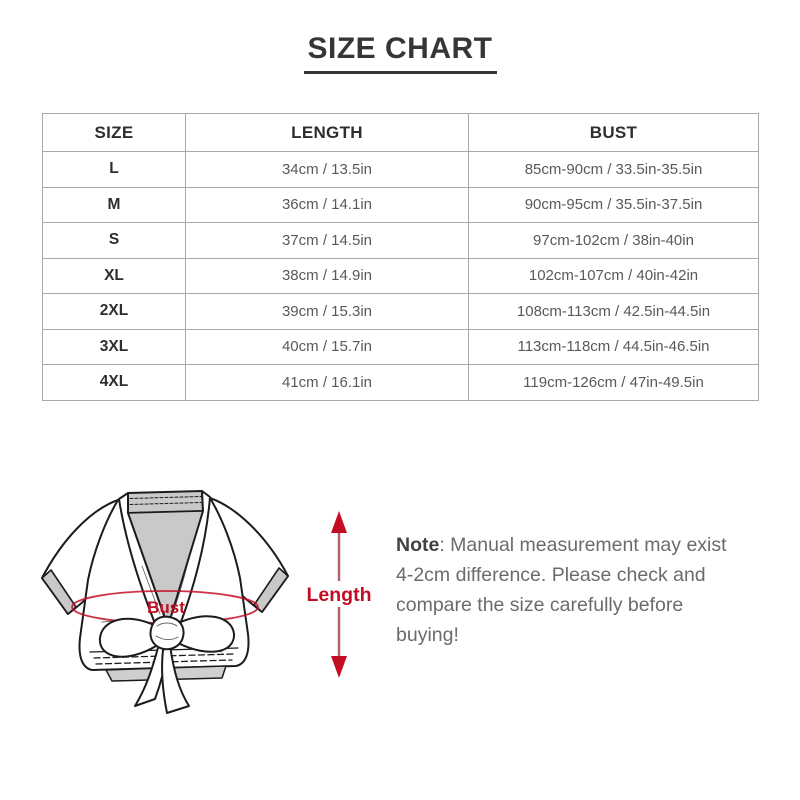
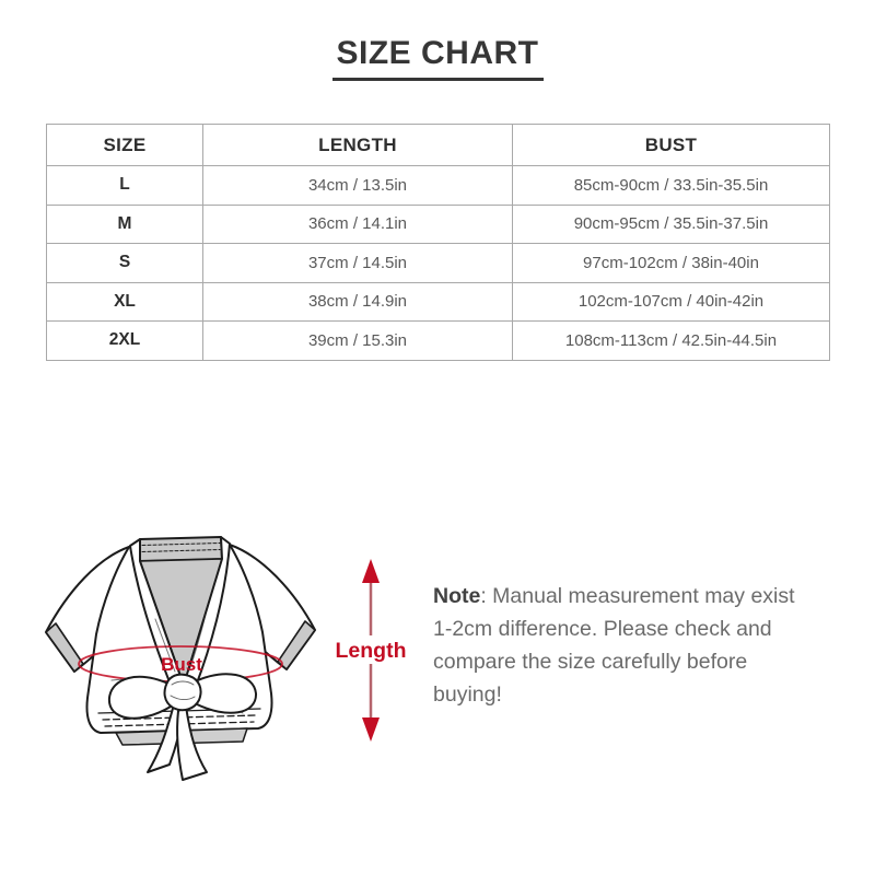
  SIZE CHART
  SIZE	LENGTH	BUST
  L	34cm / 13.5in	85cm-90cm / 33.5in-35.5in
  M	36cm / 14.1in	90cm-95cm / 35.5in-37.5in
  S	37cm / 14.5in	97cm-102cm / 38in-40in
  XL	38cm / 14.9in	102cm-107cm / 40in-42in
  2XL	39cm / 15.3in	108cm-113cm / 42.5in-44.5in
- 3XL	40cm / 15.7in	113cm-118cm / 44.5in-46.5in
- 4XL	41cm / 16.1in	119cm-126cm / 47in-49.5in
  Bust
  Length
- Note: Manual measurement may exist 4-2cm difference. Please check and compare the size carefully before buying!
+ Note: Manual measurement may exist 1-2cm difference. Please check and compare the size carefully before buying!
